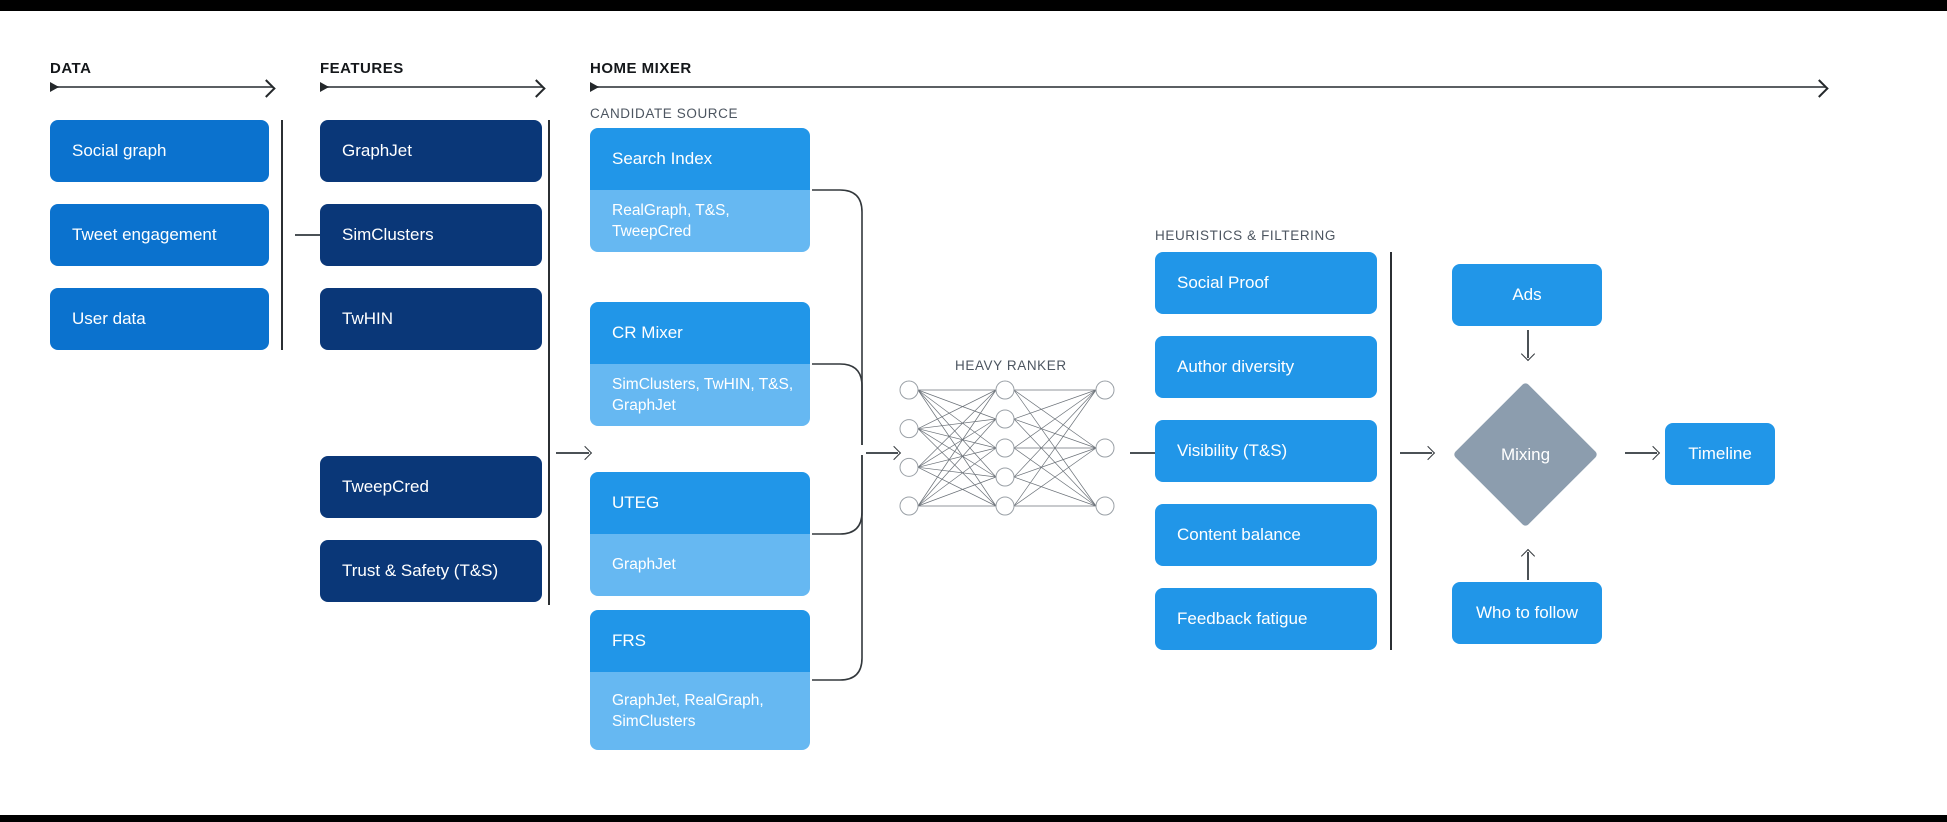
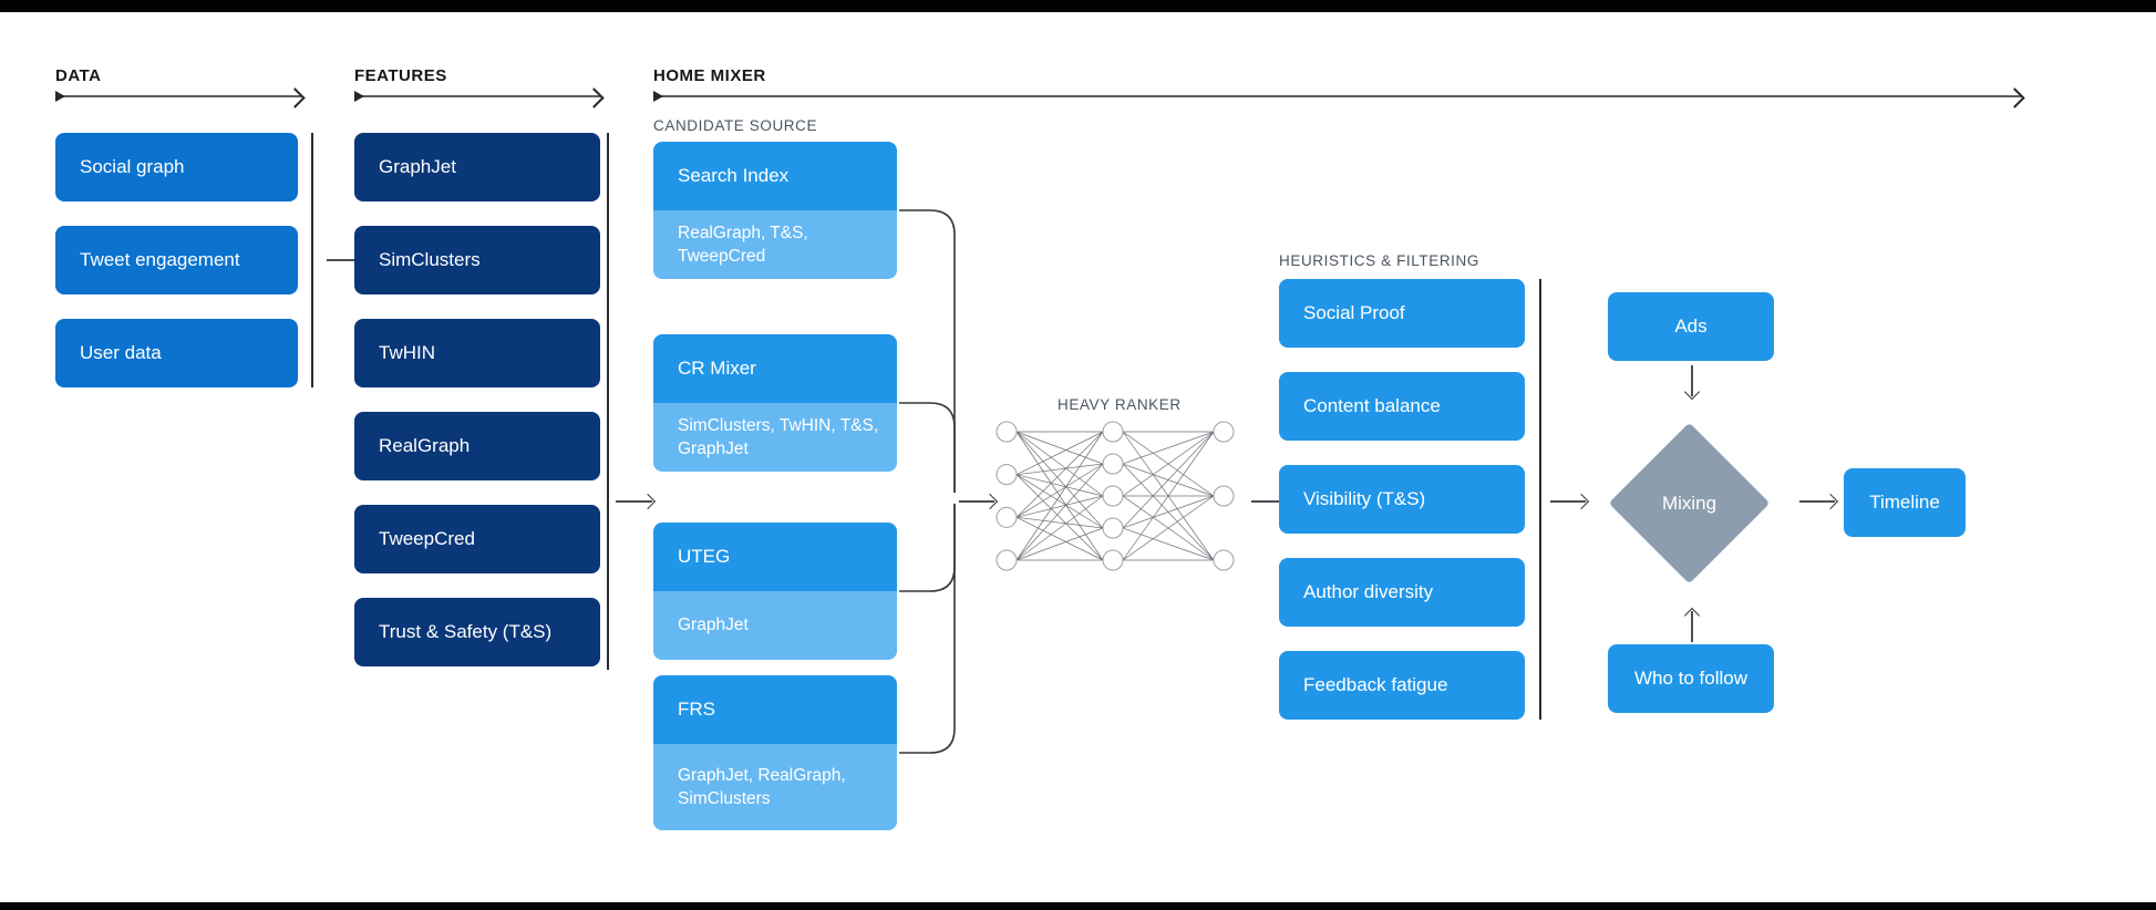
  DATA
  FEATURES
  HOME MIXER
  CANDIDATE SOURCE
  HEURISTICS & FILTERING
  HEAVY RANKER
  Social graph
  Tweet engagement
  User data
  GraphJet
  SimClusters
  TwHIN
+ RealGraph
  TweepCred
  Trust & Safety (T&S)
  Search Index
  RealGraph, T&S, TweepCred
  CR Mixer
  SimClusters, TwHIN, T&S, GraphJet
  UTEG
  GraphJet
  FRS
  GraphJet, RealGraph, SimClusters
  Social Proof
- Author diversity
+ Content balance
  Visibility (T&S)
- Content balance
+ Author diversity
  Feedback fatigue
  Ads
  Mixing
  Who to follow
  Timeline
